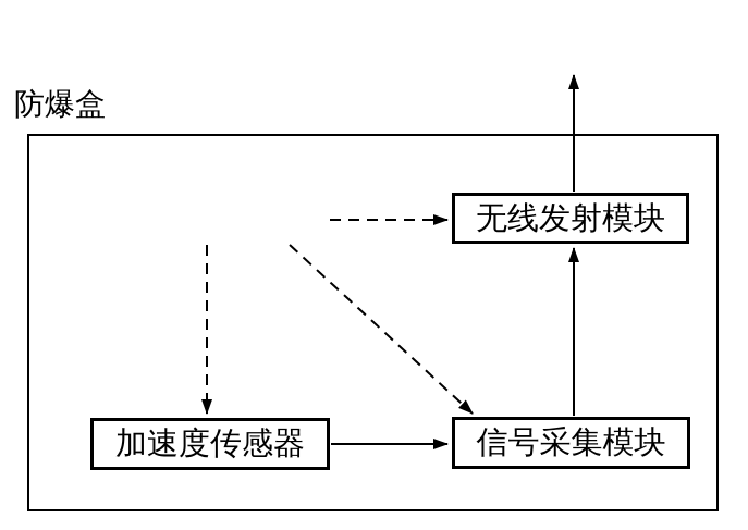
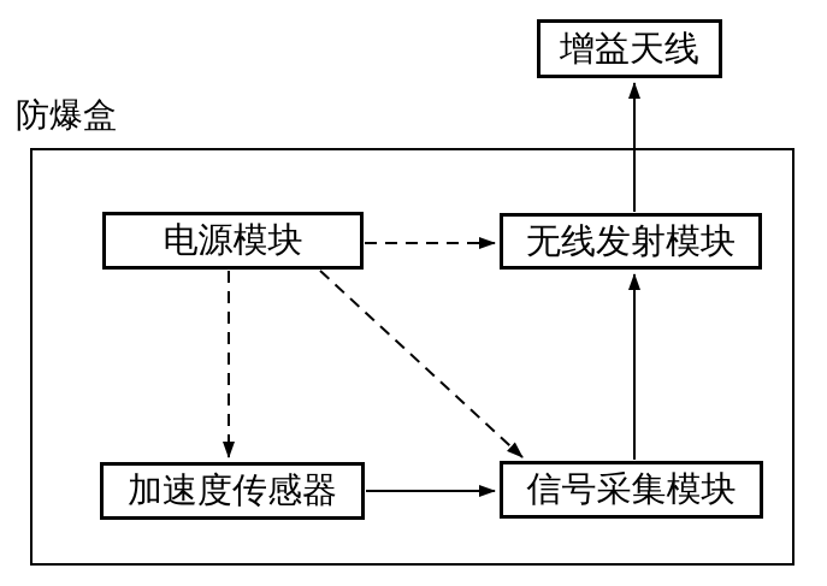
  防爆盒
+ 增益天线
+ 电源模块
  无线发射模块
  加速度传感器
  信号采集模块
